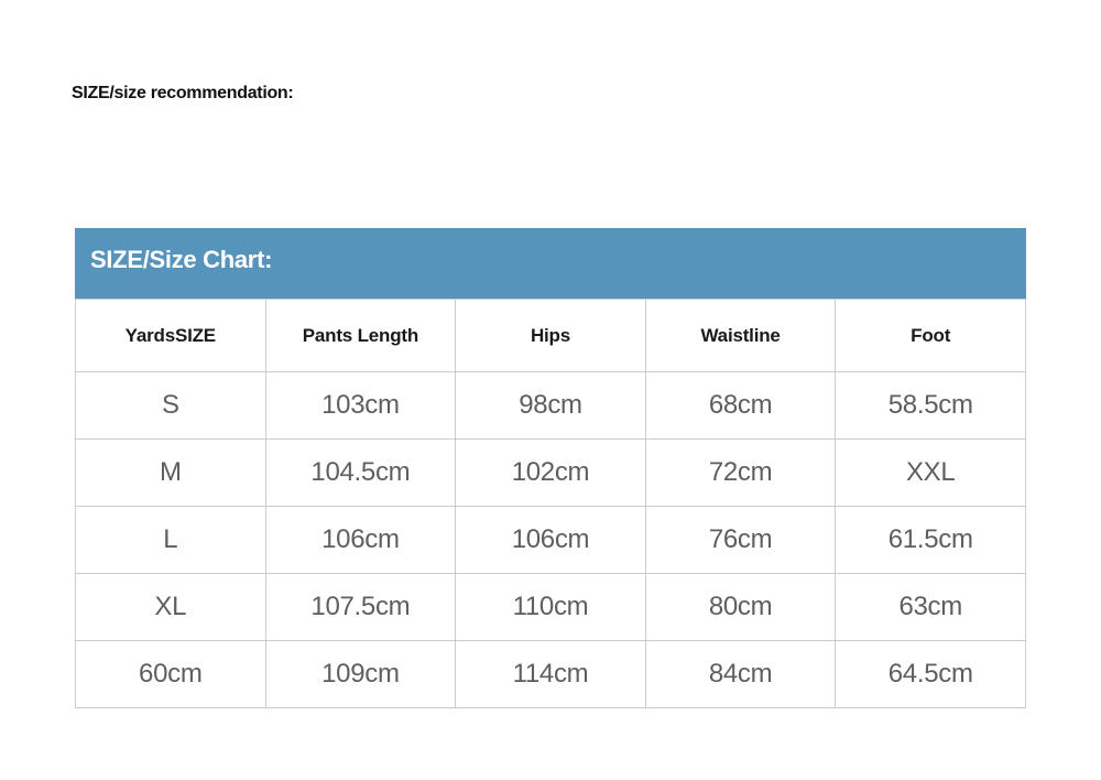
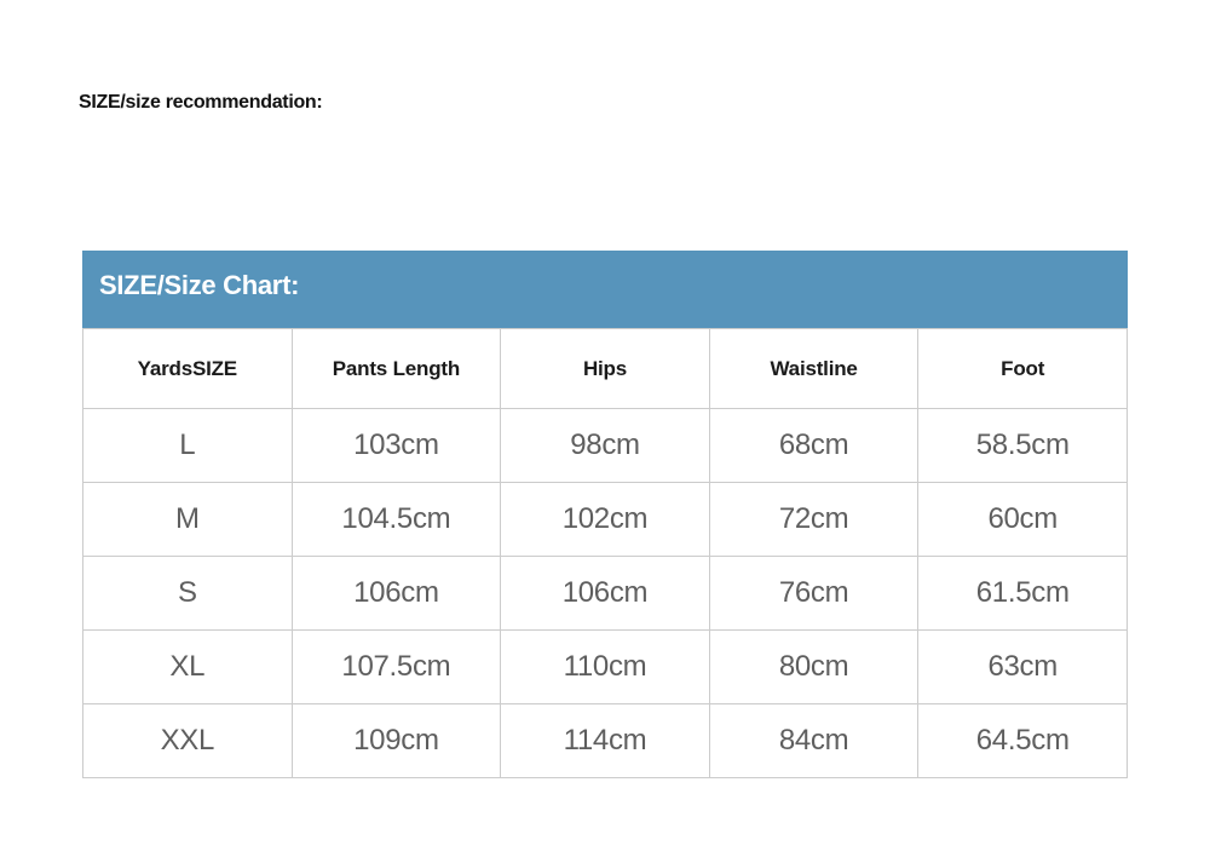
  SIZE/size recommendation:
  SIZE/Size Chart:
  YardsSIZE	Pants Length	Hips	Waistline	Foot
- S	103cm	98cm	68cm	58.5cm
+ L	103cm	98cm	68cm	58.5cm
- M	104.5cm	102cm	72cm	XXL
+ M	104.5cm	102cm	72cm	60cm
- L	106cm	106cm	76cm	61.5cm
+ S	106cm	106cm	76cm	61.5cm
  XL	107.5cm	110cm	80cm	63cm
- 60cm	109cm	114cm	84cm	64.5cm
+ XXL	109cm	114cm	84cm	64.5cm
